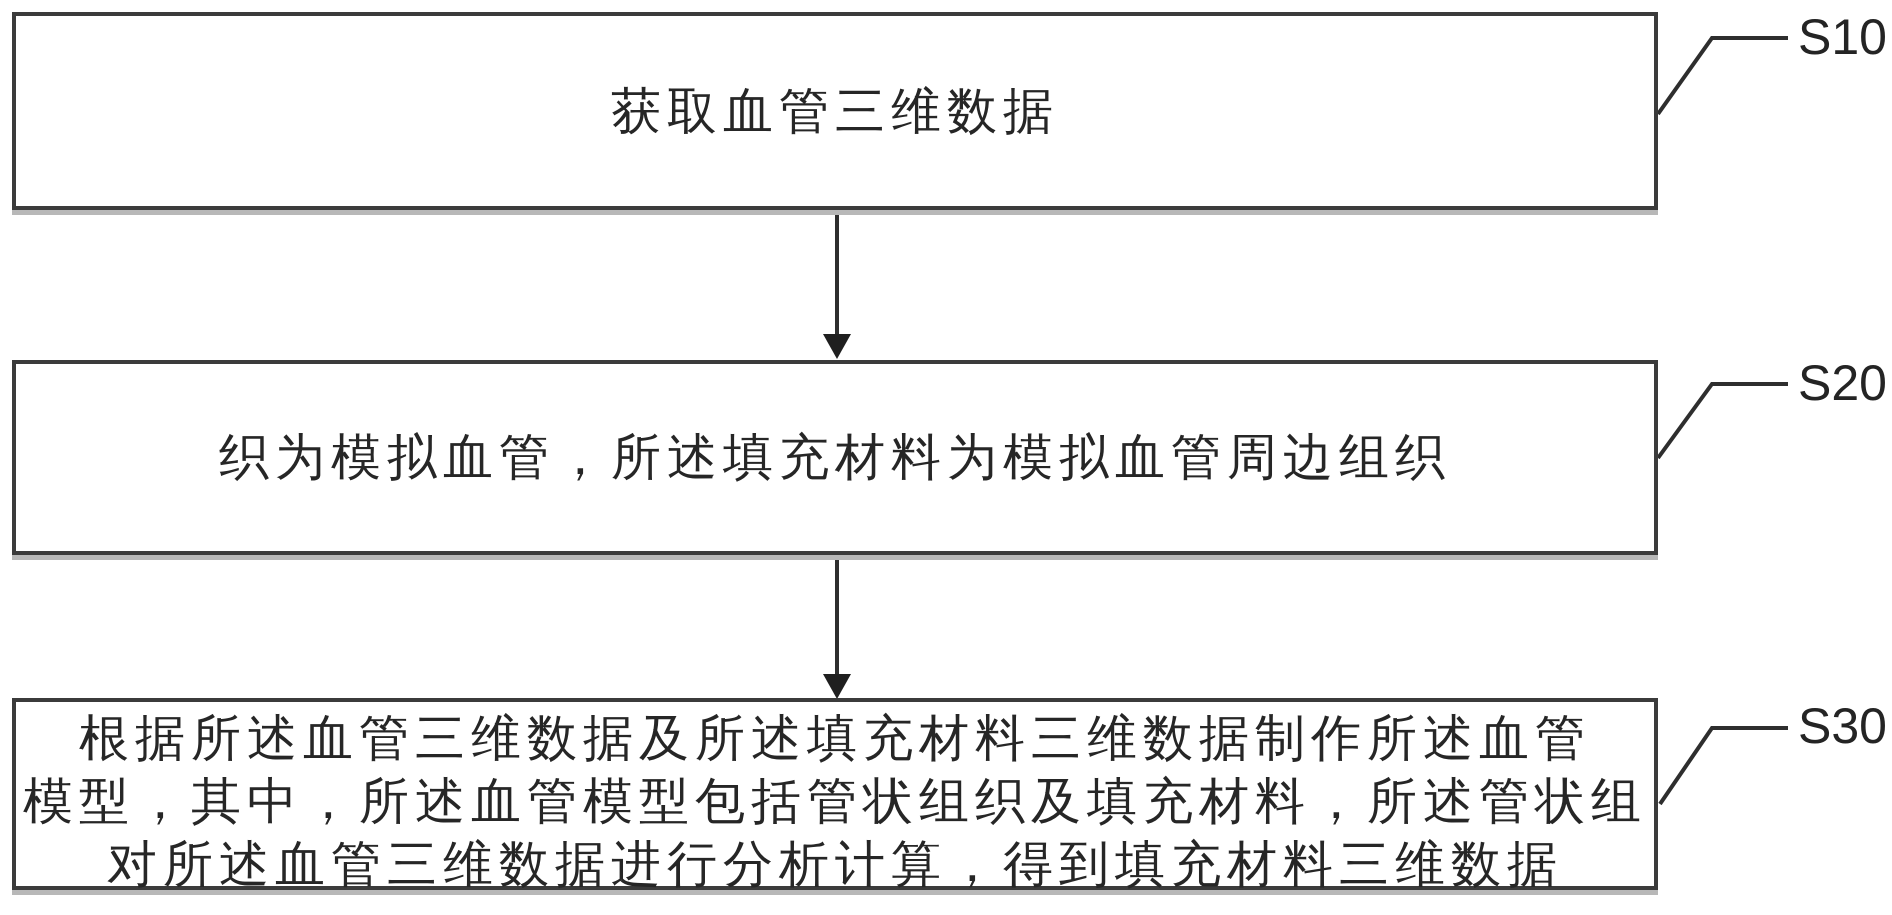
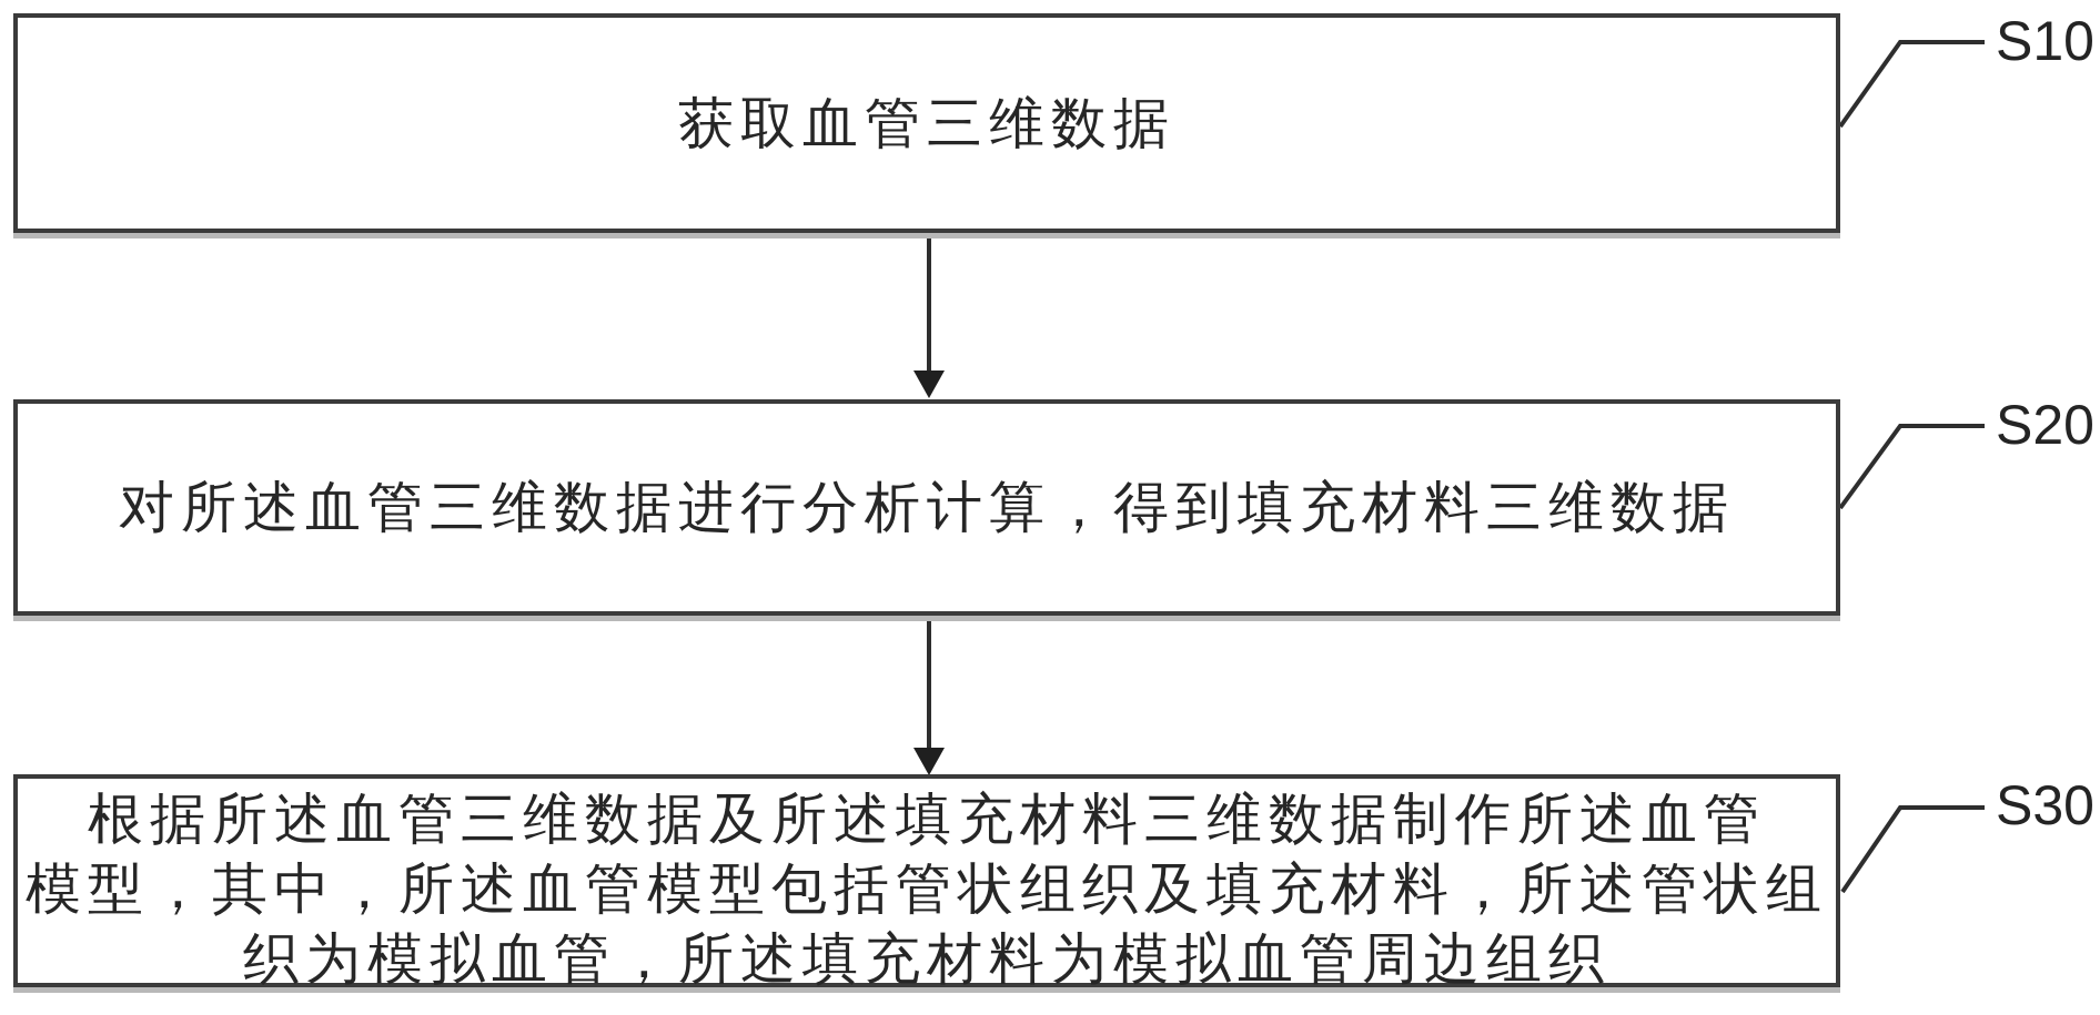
  获取血管三维数据
- 织为模拟血管，所述填充材料为模拟血管周边组织
+ 对所述血管三维数据进行分析计算，得到填充材料三维数据
  根据所述血管三维数据及所述填充材料三维数据制作所述血管
  模型，其中，所述血管模型包括管状组织及填充材料，所述管状组
- 对所述血管三维数据进行分析计算，得到填充材料三维数据
+ 织为模拟血管，所述填充材料为模拟血管周边组织
  S10
  S20
  S30
